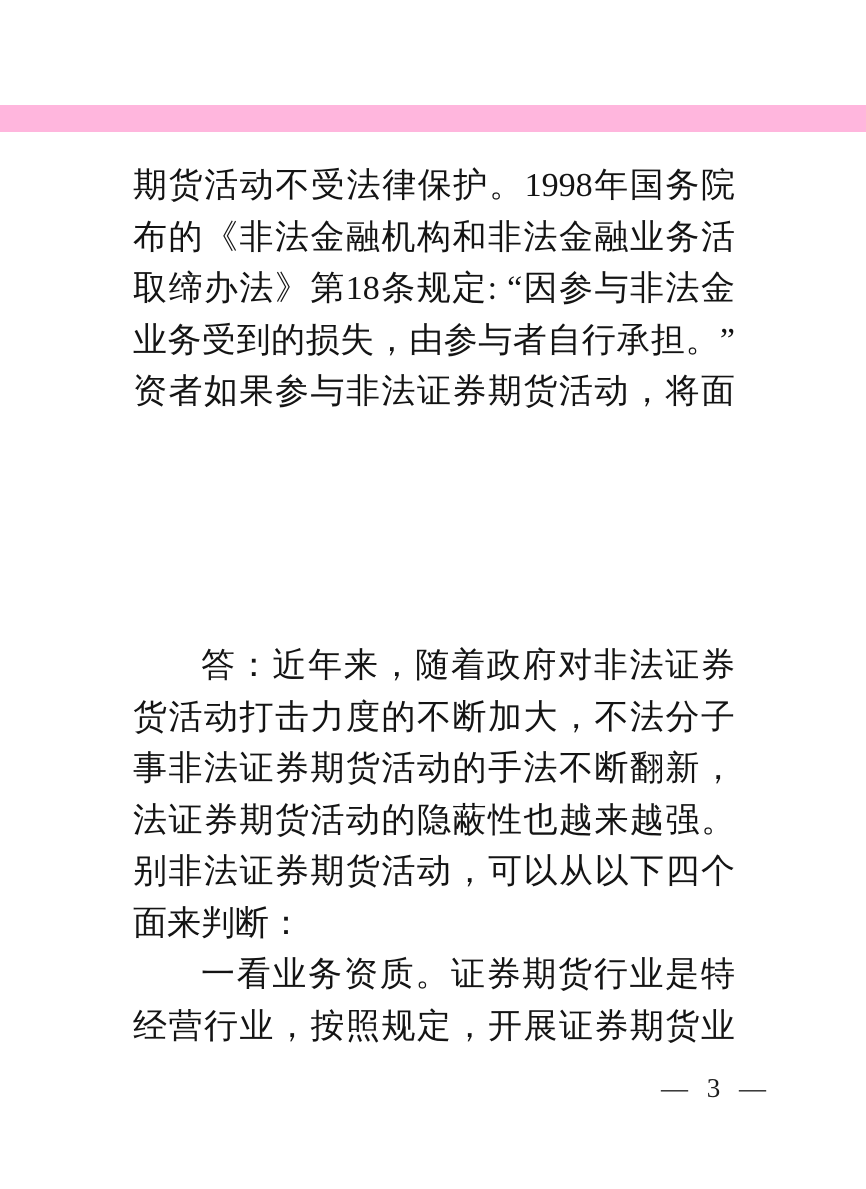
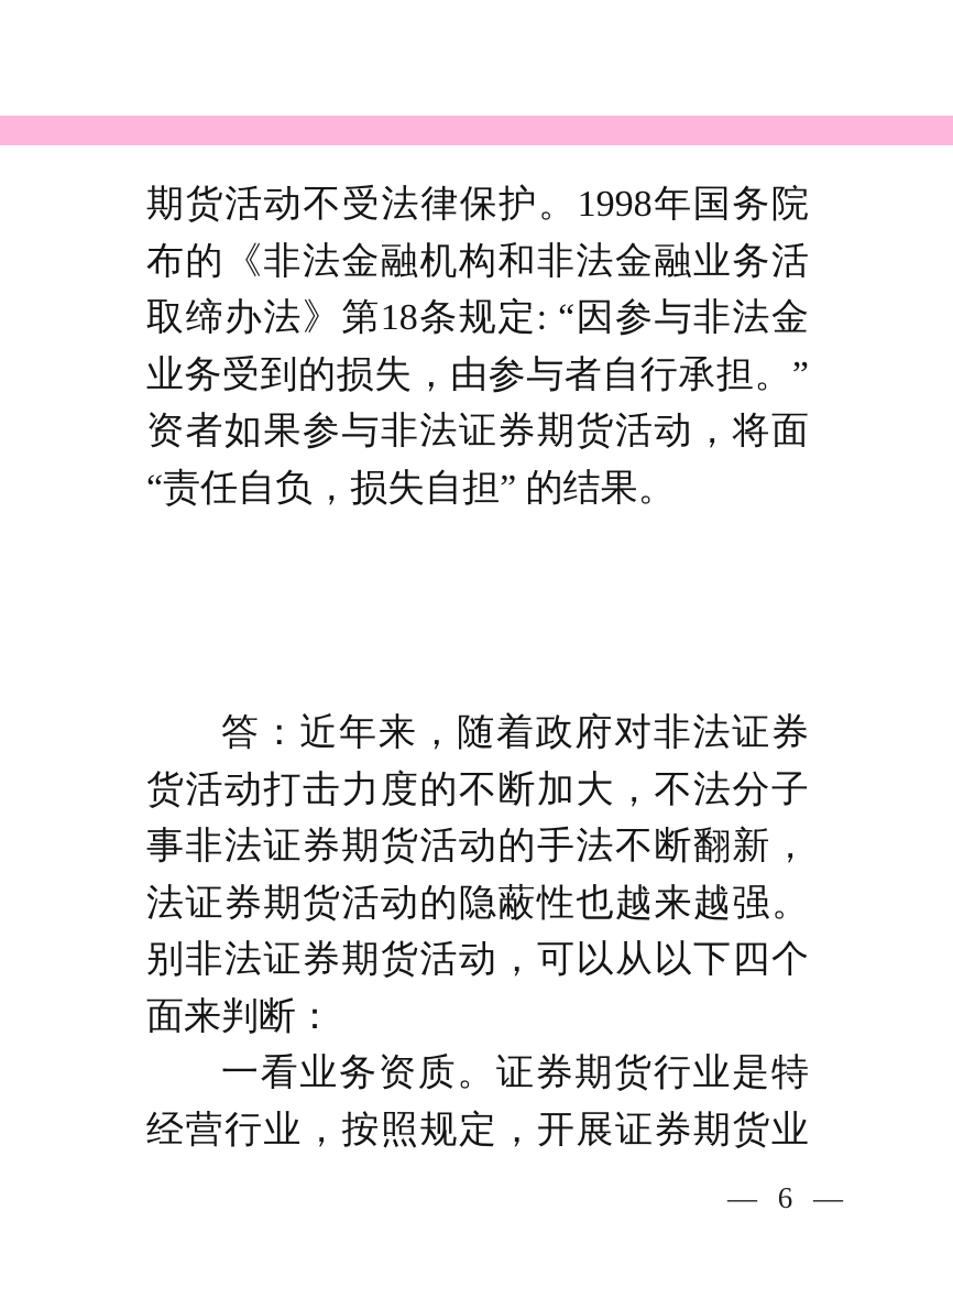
  期货活动不受法律保护。1998年国务院
  布的《非法金融机构和非法金融业务活
  取缔办法》第18条规定: “因参与非法金
  业务受到的损失，由参与者自行承担。”
  资者如果参与非法证券期货活动，将面
+ “责任自负，损失自担” 的结果。
  答：近年来，随着政府对非法证券
  货活动打击力度的不断加大，不法分子
  事非法证券期货活动的手法不断翻新，
  法证券期货活动的隐蔽性也越来越强。
  别非法证券期货活动，可以从以下四个
  面来判断：
  一看业务资质。证券期货行业是特
  经营行业，按照规定，开展证券期货业
- — 3 —
+ — 6 —
